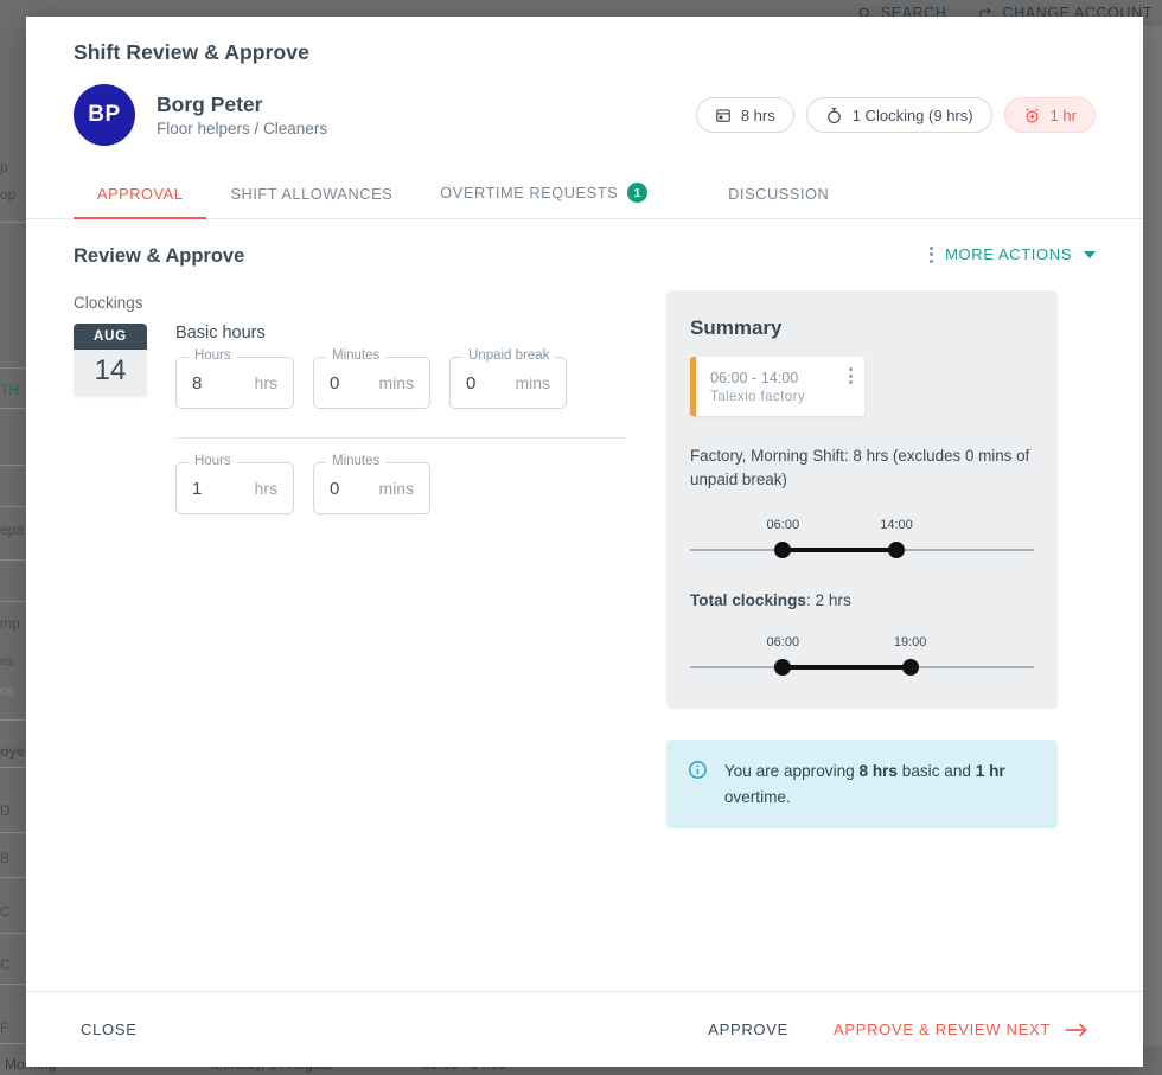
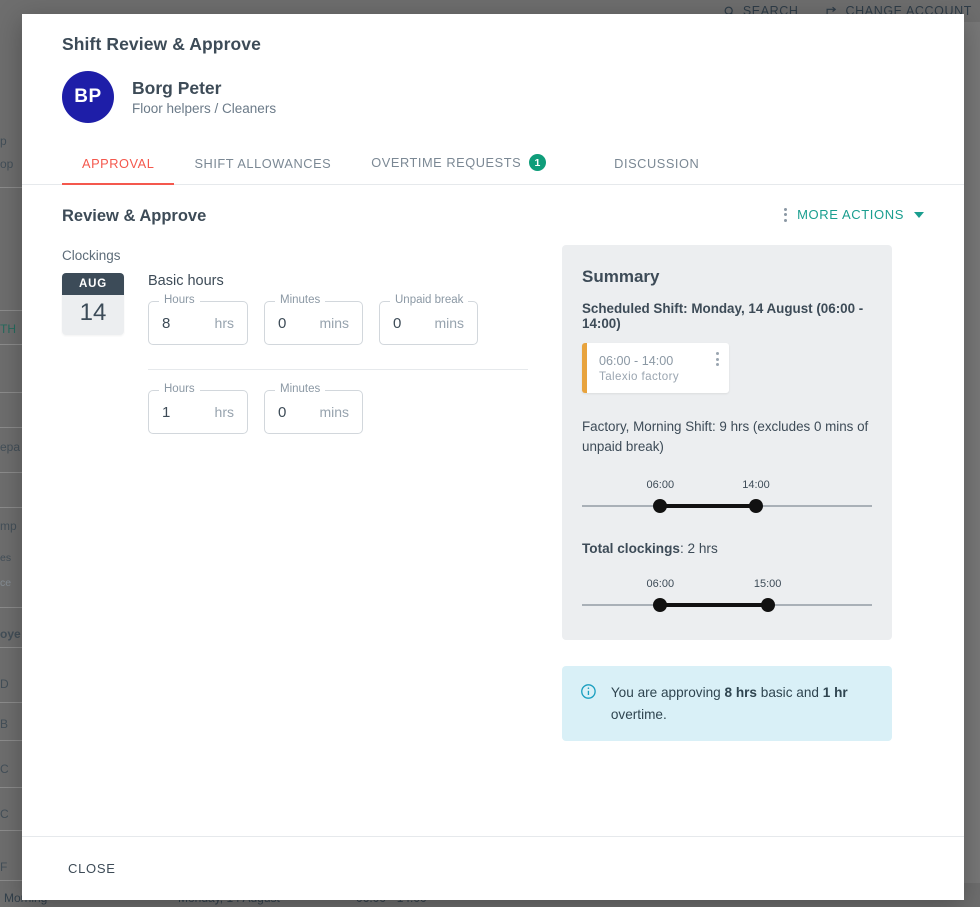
  SEARCH
  CHANGE ACCOUNT
  p
  op
  TH
  epa
  mp
  es
  ce
  oye
  D
  B
  C
  C
  F
  Shift Review & Approve
  BP
  Borg Peter
  Floor helpers / Cleaners
- 8 hrs
- 1 Clocking (9 hrs)
- 1 hr
  APPROVAL
  SHIFT ALLOWANCES
  OVERTIME REQUESTS
  1
  DISCUSSION
  MORE ACTIONS
  Review & Approve
  Clockings
  AUG
  14
  Basic hours
  Hours
  8
  hrs
  Minutes
  0
  mins
  Unpaid break
  0
  mins
  Hours
  1
  hrs
  Minutes
  0
  mins
  Summary
+ Scheduled Shift: Monday, 14 August (06:00 - 14:00)
  06:00 - 14:00
  Talexio factory
- Factory, Morning Shift: 8 hrs (excludes 0 mins of unpaid break)
+ Factory, Morning Shift: 9 hrs (excludes 0 mins of unpaid break)
  06:00
  14:00
  Total clockings: 2 hrs
  06:00
- 19:00
+ 15:00
  You are approving 8 hrs basic and 1 hr overtime.
  CLOSE
- APPROVE
- APPROVE & REVIEW NEXT
